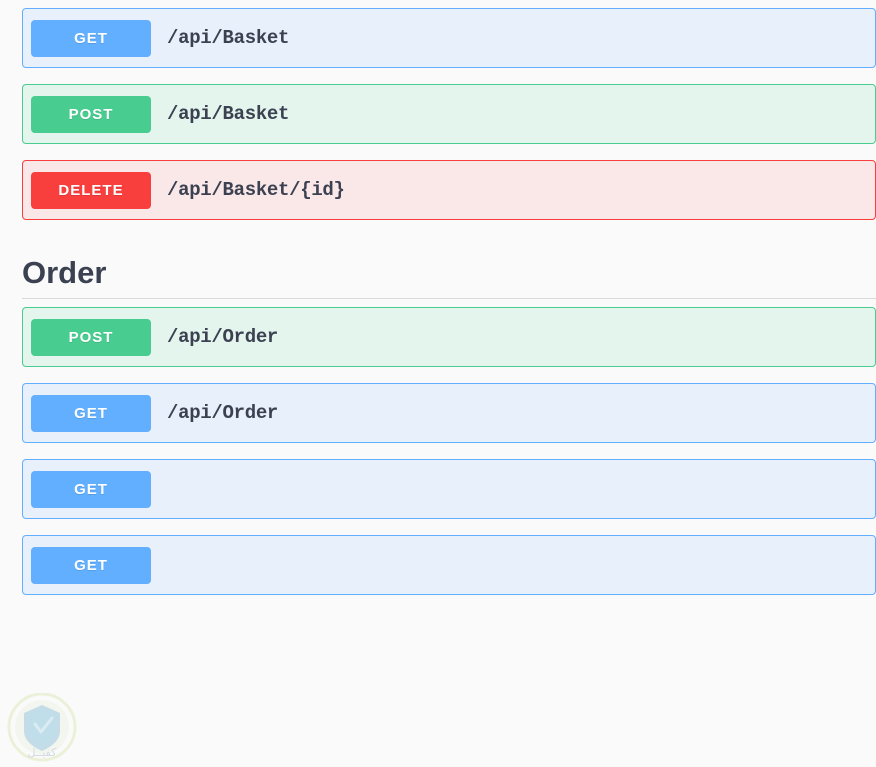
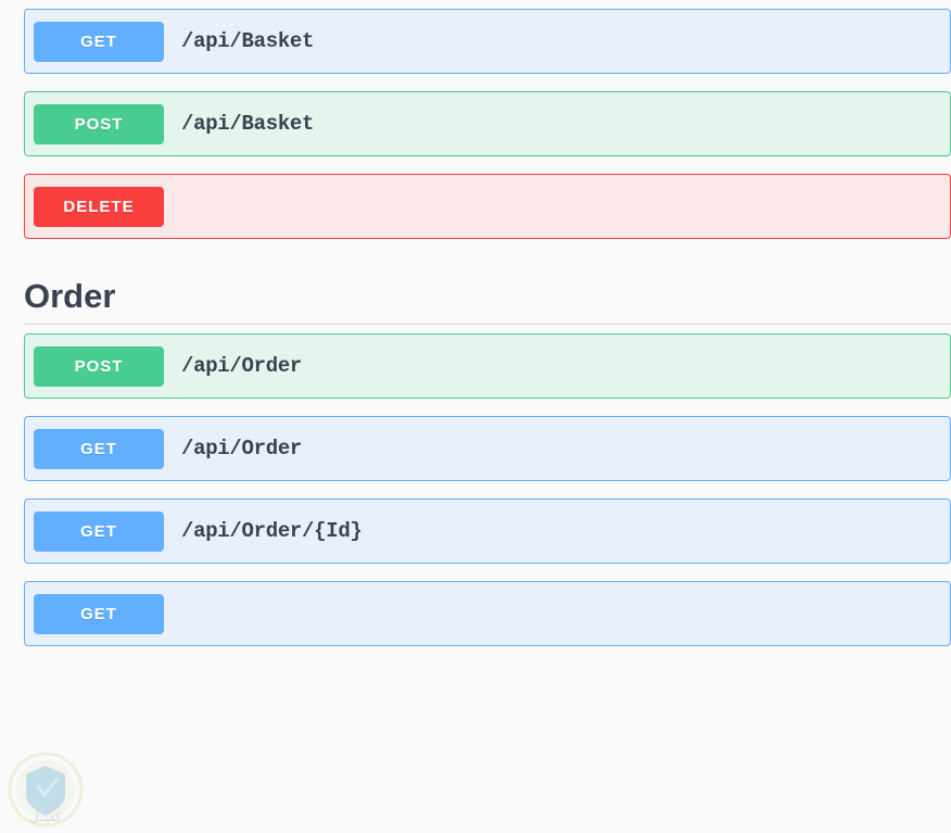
  GET
  /api/Basket
  POST
  /api/Basket
  DELETE
- /api/Basket/{id}
  Order
  POST
  /api/Order
  GET
  /api/Order
  GET
+ /api/Order/{Id}
  GET
  کفیــل
